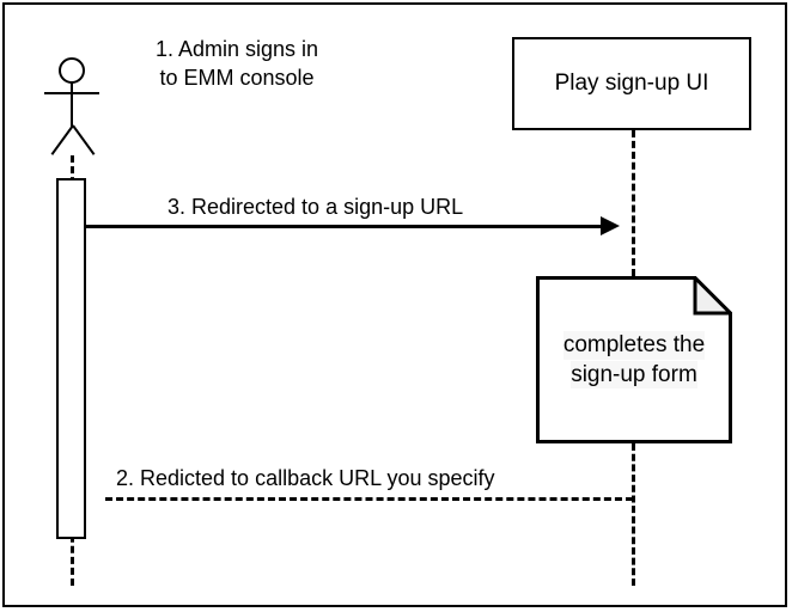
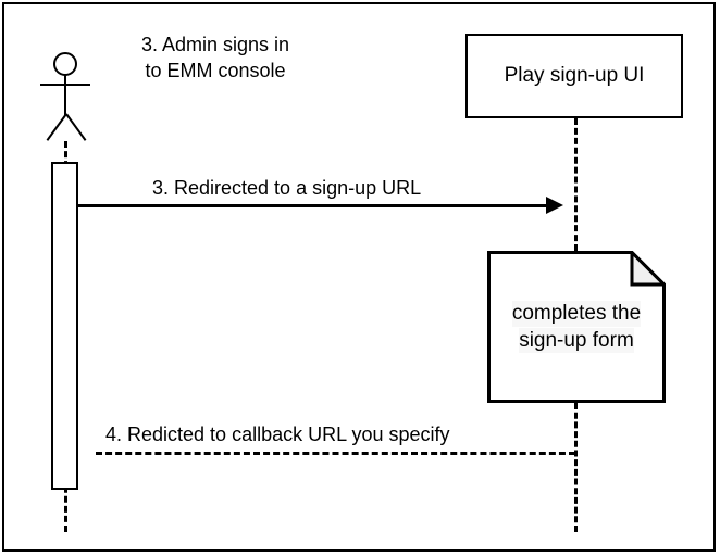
- 1. Admin signs in
+ 3. Admin signs in
  to EMM console
  Play sign-up UI
  3. Redirected to a sign-up URL
  completes the
  sign-up form
- 2. Redicted to callback URL you specify
+ 4. Redicted to callback URL you specify
